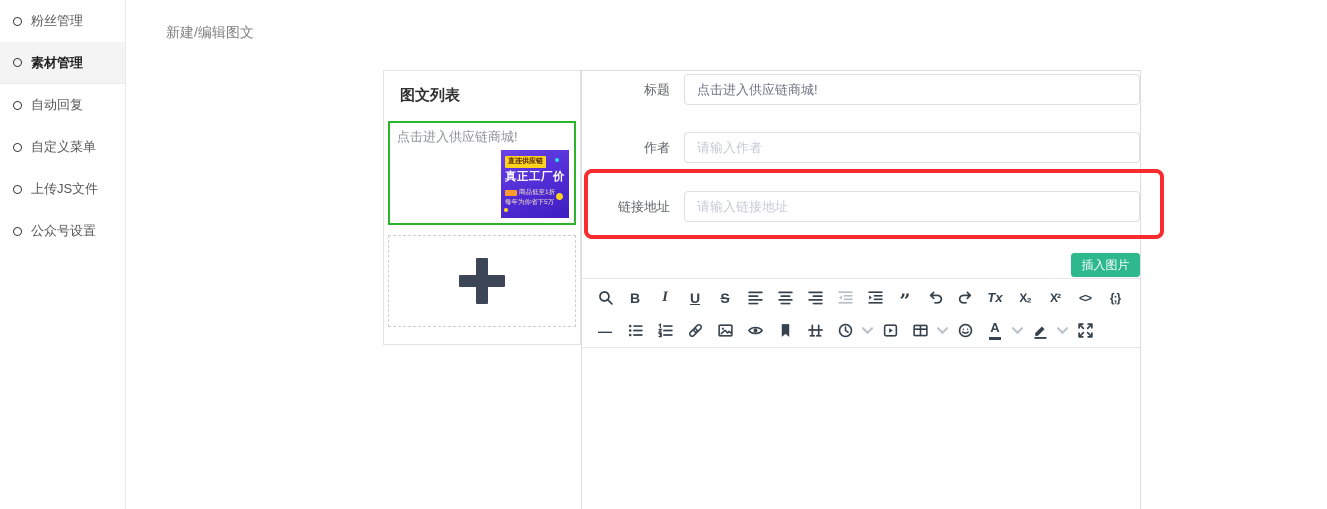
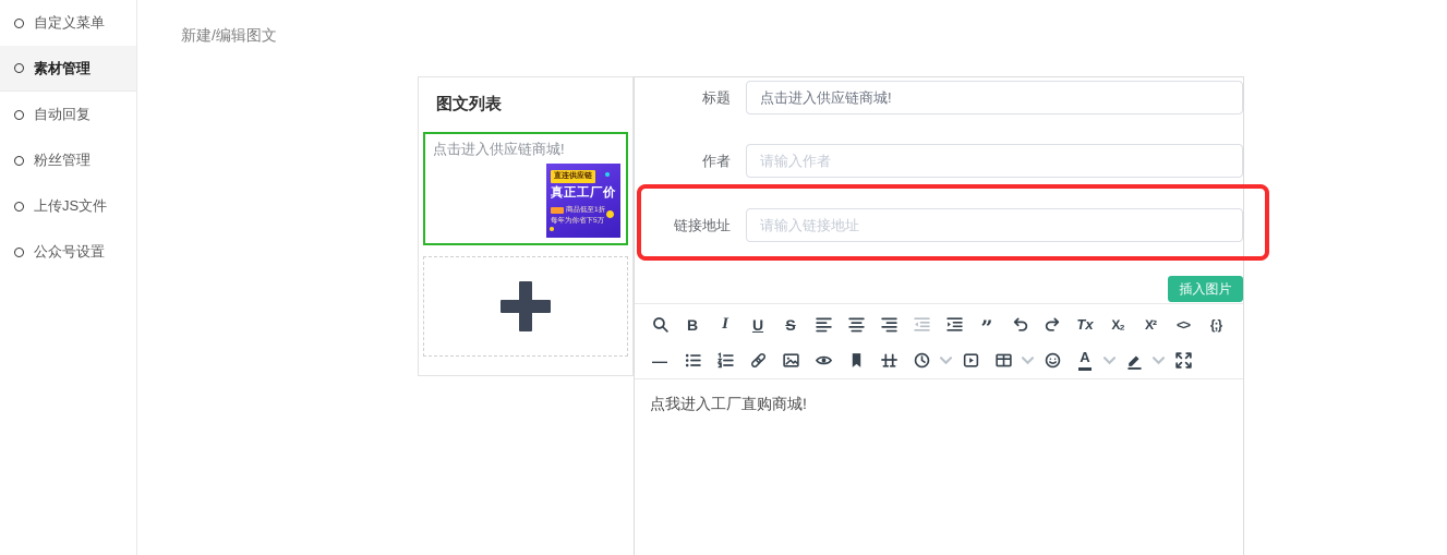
- 粉丝管理
+ 自定义菜单
  素材管理
  自动回复
- 自定义菜单
+ 粉丝管理
  上传JS文件
  公众号设置
  新建/编辑图文
  图文列表
  点击进入供应链商城!
  真正工厂价
  标题
  点击进入供应链商城!
  作者
  请输入作者
  链接地址
  请输入链接地址
  插入图片
  B
  I
  U
  S
  ”
  Tx
  X₂
  X²
  <>
  {;}
  —
  A
+ 点我进入工厂直购商城!
